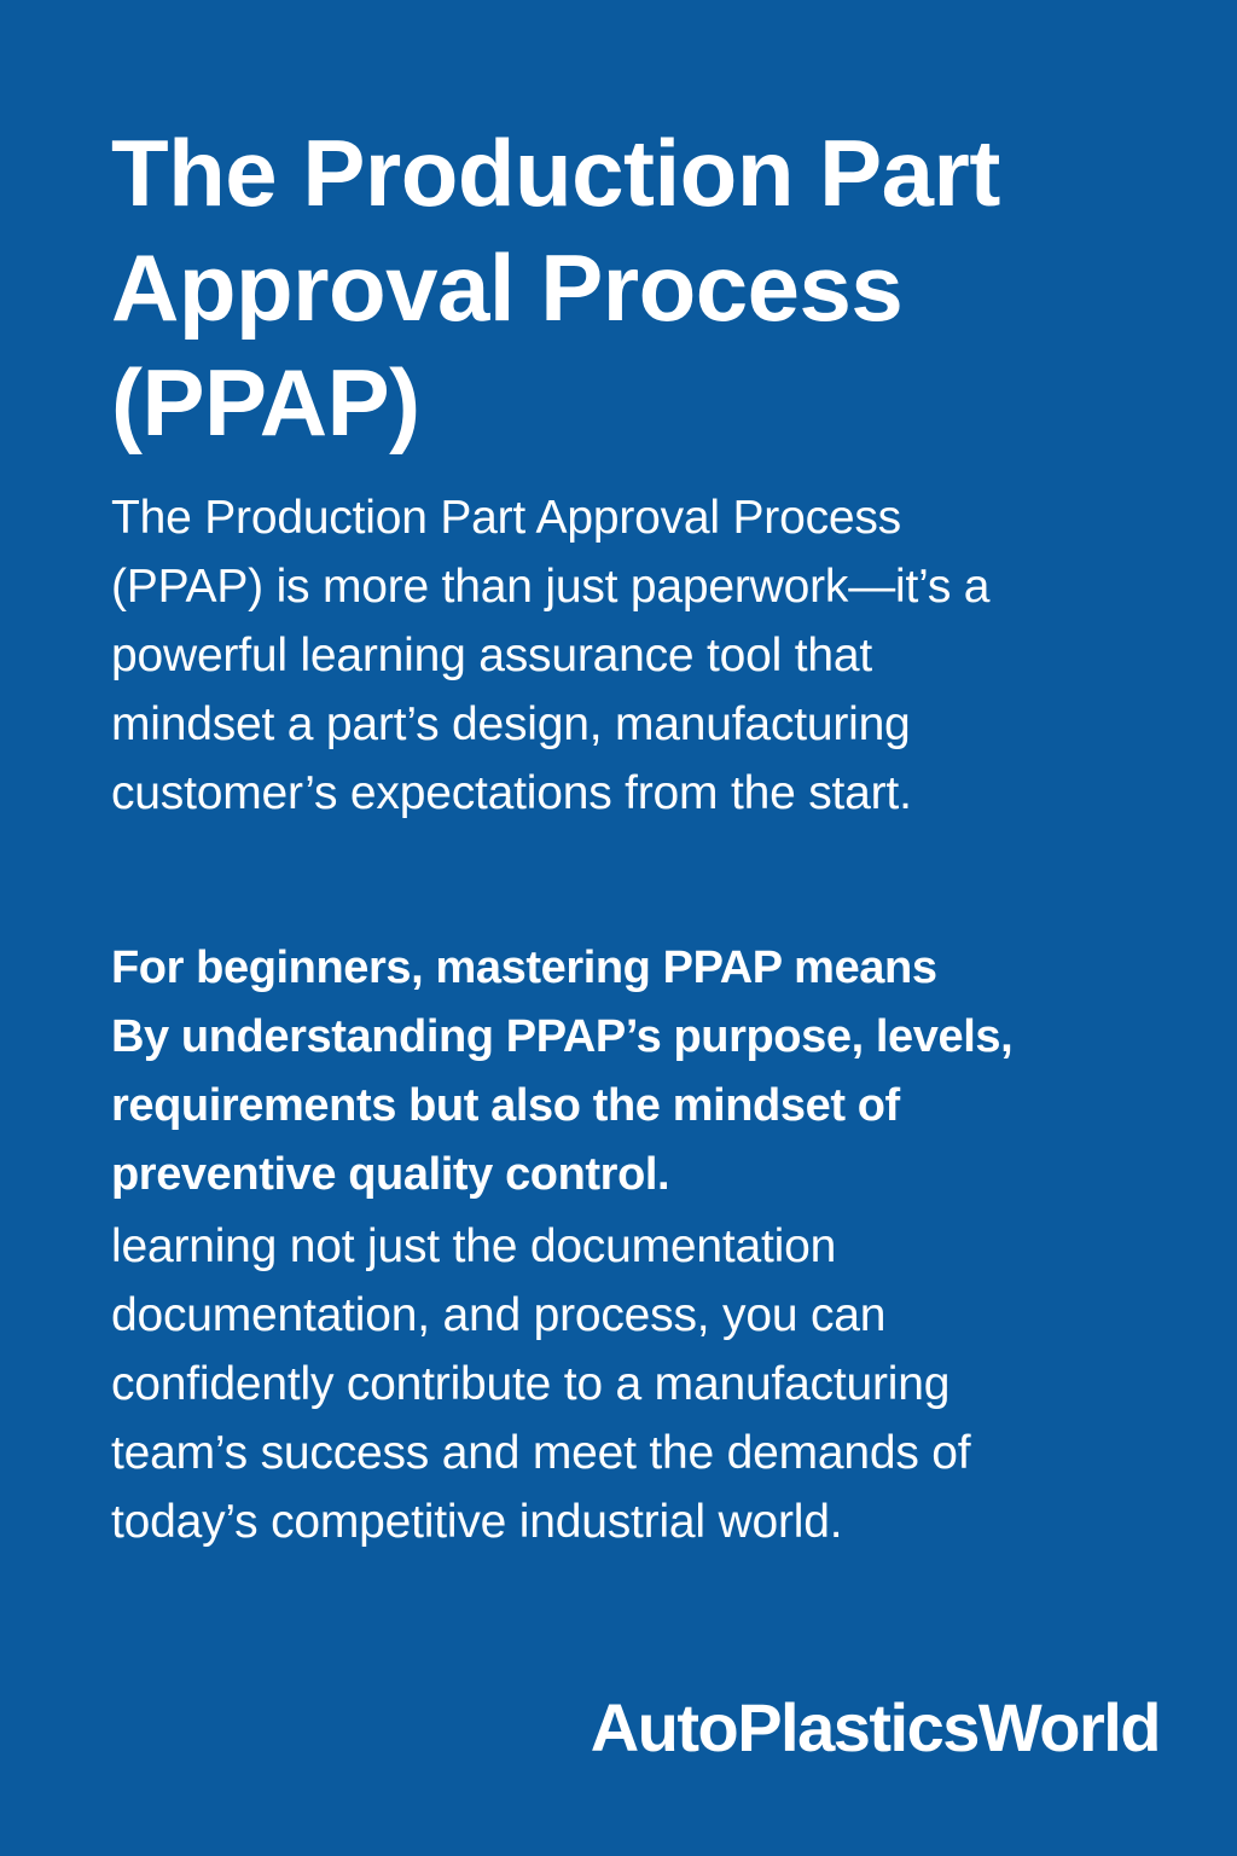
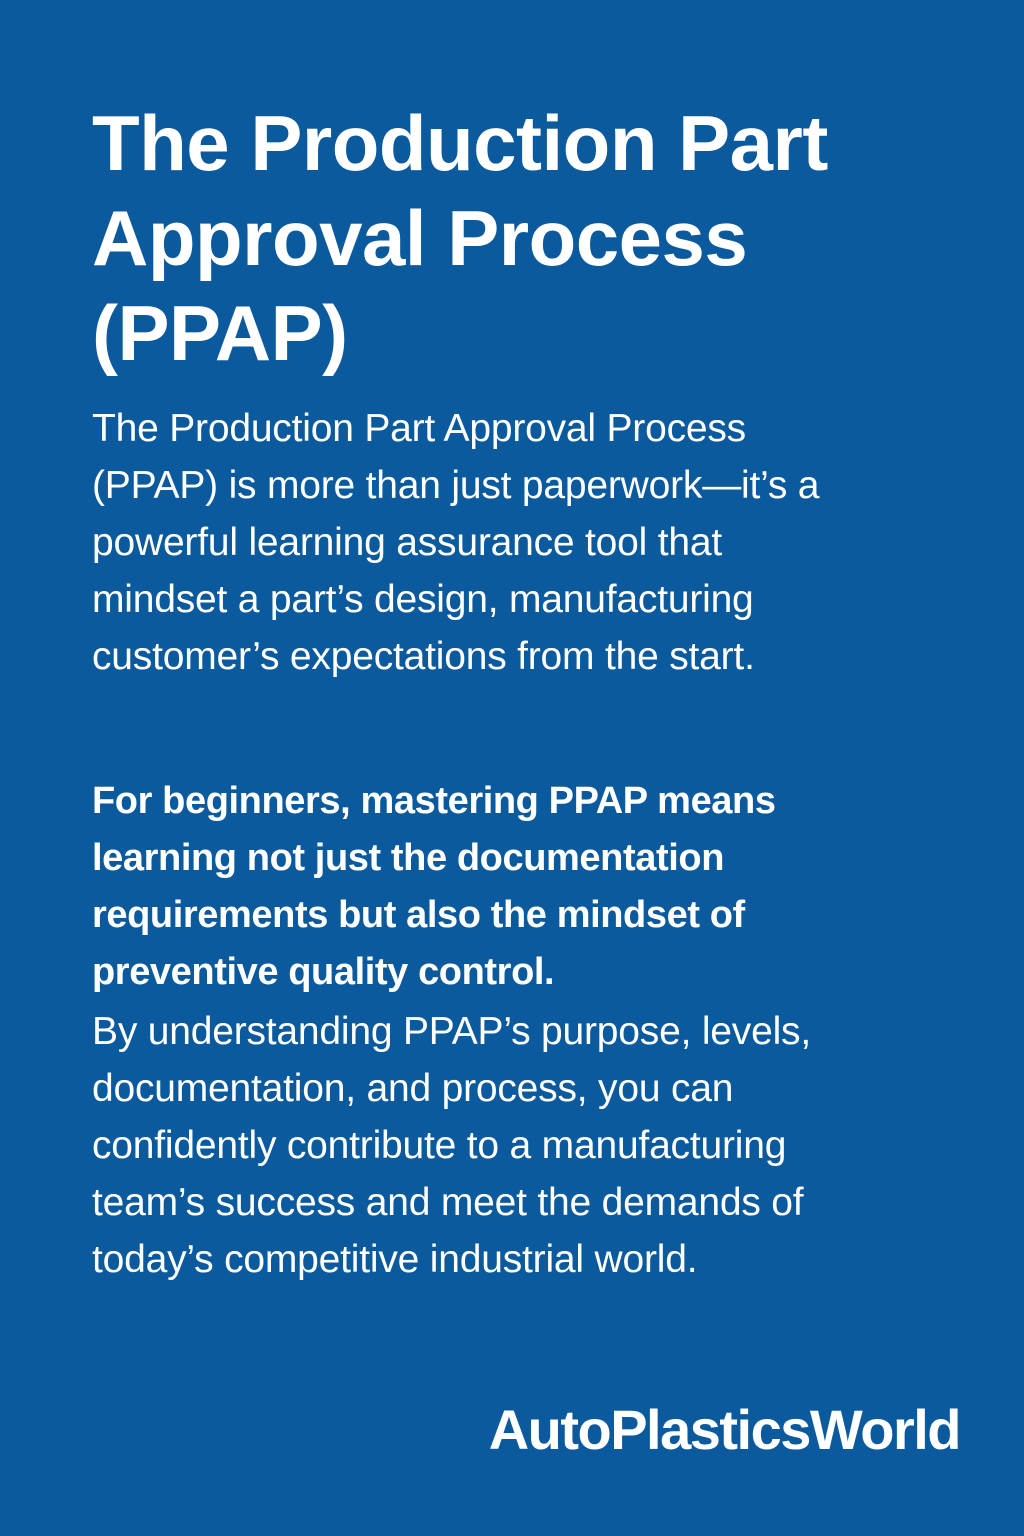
  The Production Part
  Approval Process
  (PPAP)
  The Production Part Approval Process
  (PPAP) is more than just paperwork—it’s a
  powerful learning assurance tool that
  mindset a part’s design, manufacturing
  customer’s expectations from the start.
  For beginners, mastering PPAP means
- By understanding PPAP’s purpose, levels,
+ learning not just the documentation
  requirements but also the mindset of
  preventive quality control.
- learning not just the documentation
+ By understanding PPAP’s purpose, levels,
  documentation, and process, you can
  confidently contribute to a manufacturing
  team’s success and meet the demands of
  today’s competitive industrial world.
  AutoPlasticsWorld
